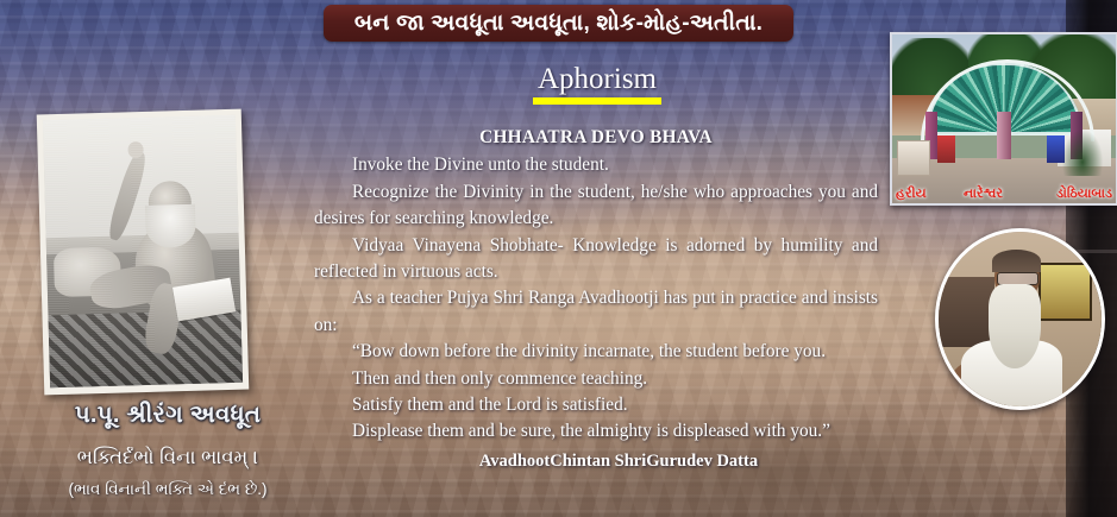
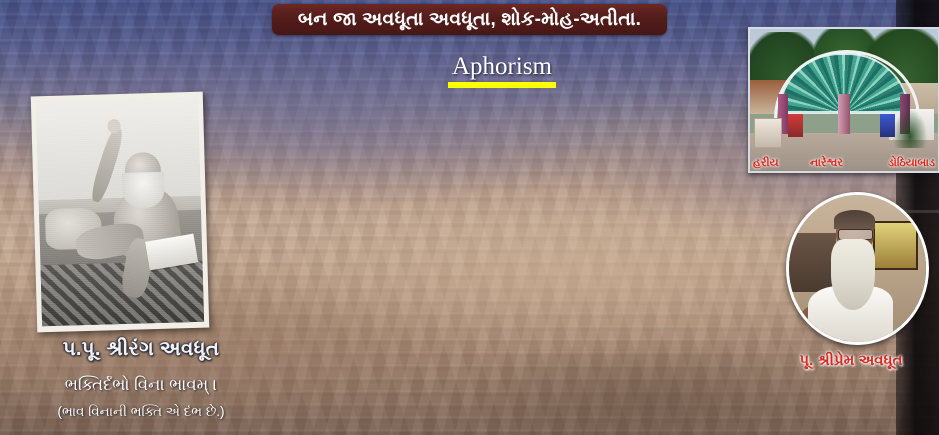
  બન જા અવધૂતા અવધૂતા, શોક-મોહ-અતીતા.
  Aphorism
- CHHAATRA DEVO BHAVA
- Invoke the Divine unto the student.
- Recognize the Divinity in the student, he/she who approaches you and desires for searching knowledge.
- Vidyaa Vinayena Shobhate- Knowledge is adorned by humility and reflected in virtuous acts.
- As a teacher Pujya Shri Ranga Avadhootji has put in practice and insists on:
- “Bow down before the divinity incarnate, the student before you.
- Then and then only commence teaching.
- Satisfy them and the Lord is satisfied.
- Displease them and be sure, the almighty is displeased with you.”
- AvadhootChintan ShriGurudev Datta
  પ.પૂ. શ્રીરંગ અવધૂત
  ભક્તિર્દંભો વિના ભાવમ્ ।
  (ભાવ વિનાની ભક્તિ એ દંભ છે.)
  હરીય
  નારેશ્વર
  ડોઠિયાબાડ
+ પૂ. શ્રીપ્રેમ અવધૂત
